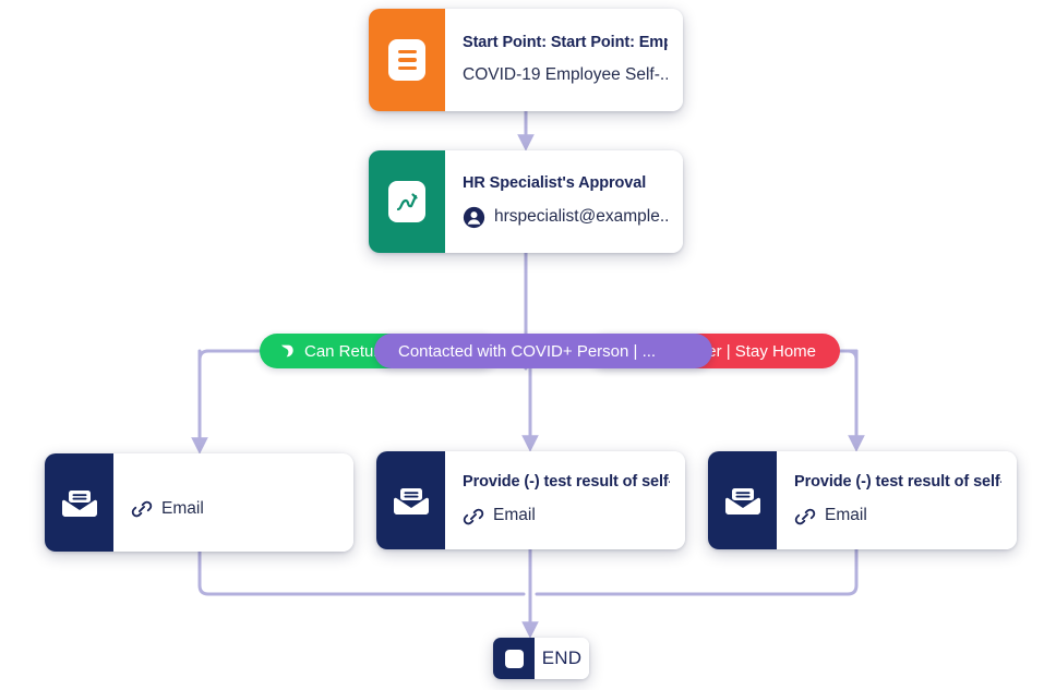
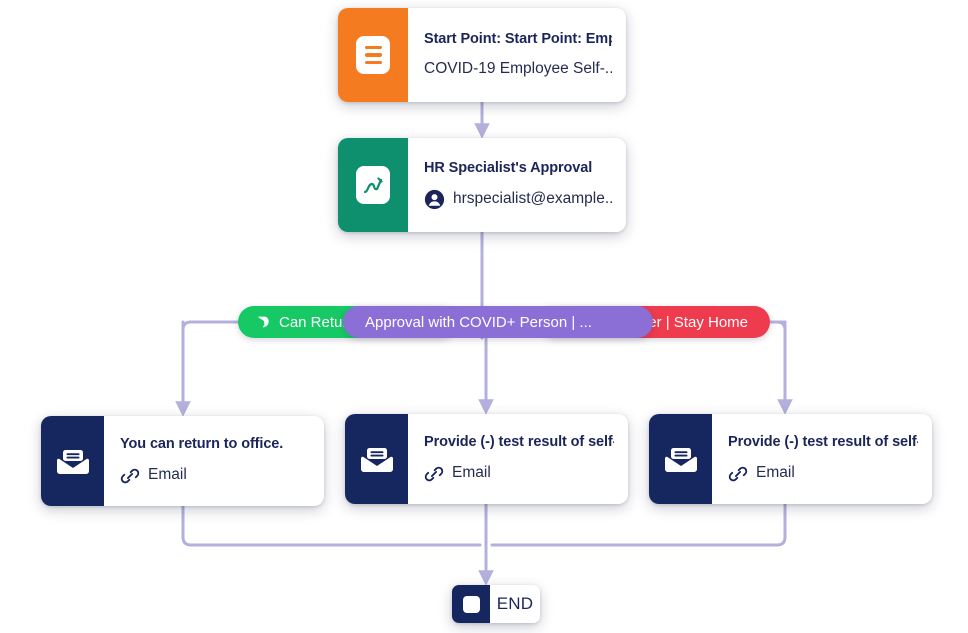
  Start Point: Start Point: Em
  COVID-19 Employee Self-..
  HR Specialist's Approval
  hrspecialist@example..
  Can Retu
  r | Stay Home
- Contacted with COVID+ Person | ...
+ Approval with COVID+ Person | ...
+ You can return to office.
  Email
  Provide (-) test result of self
  Email
  Provide (-) test result of self
  Email
  END
